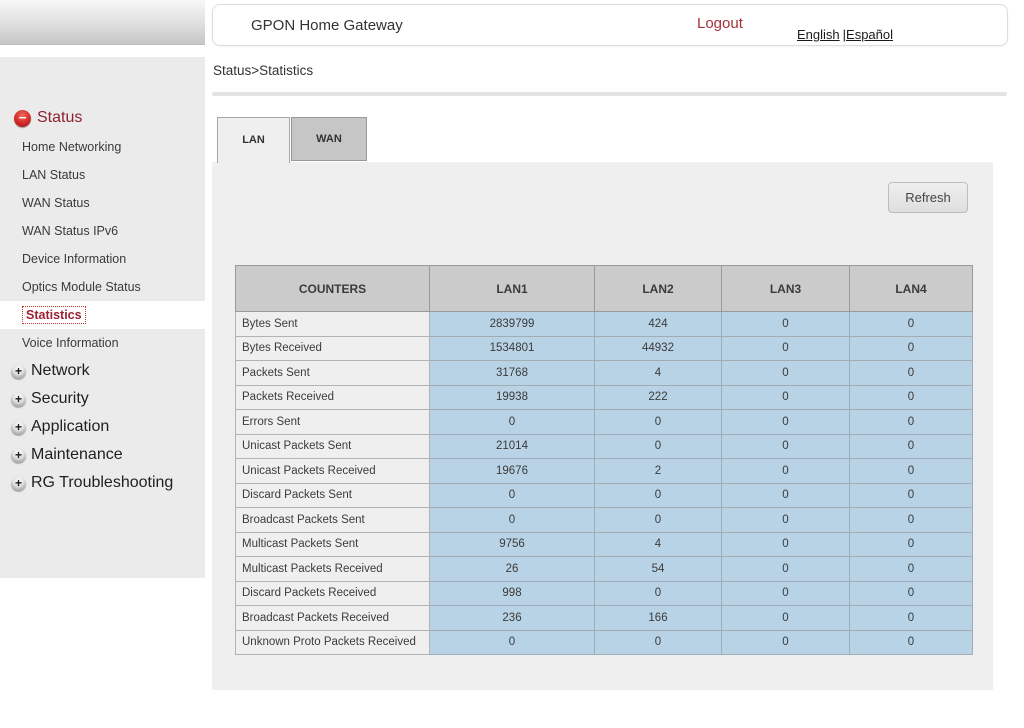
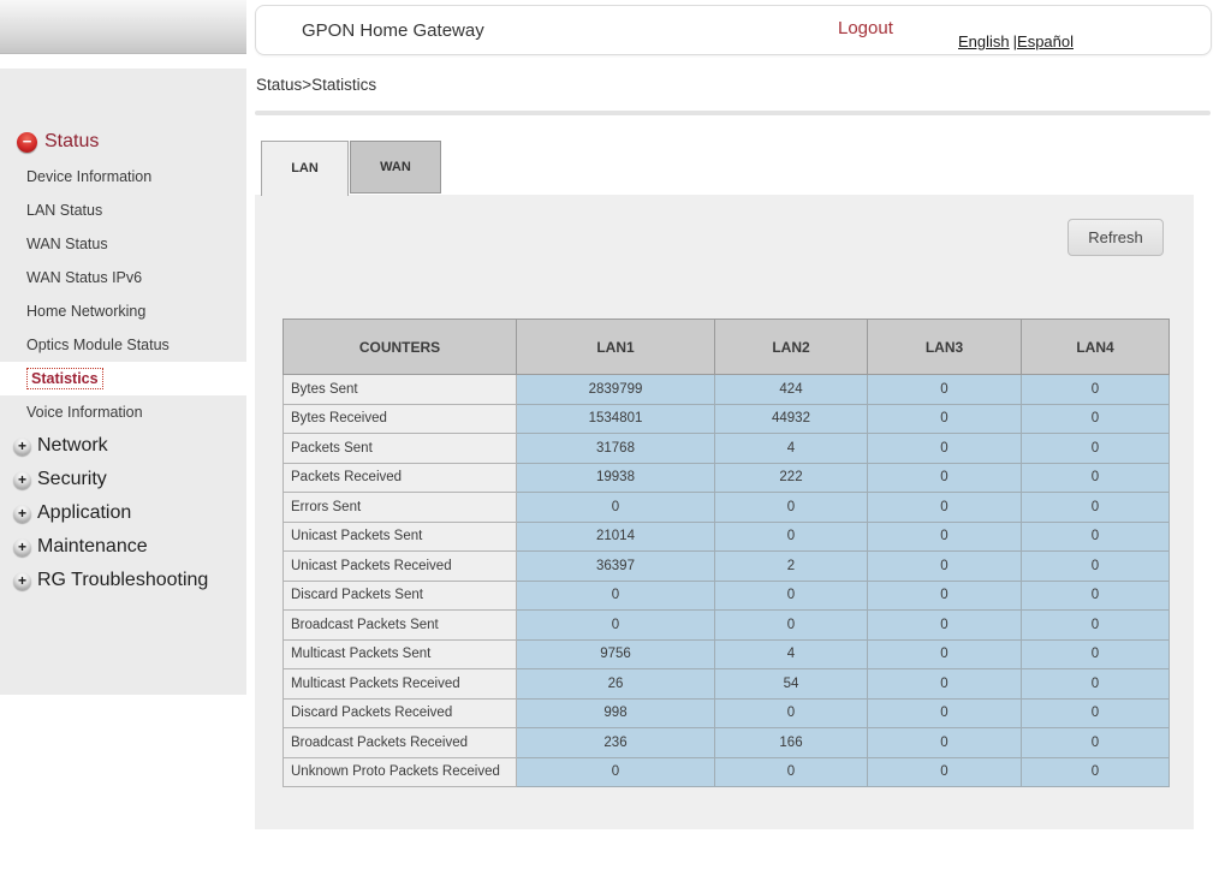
  GPON Home Gateway
  Logout
  English |Español
  −
  Status
- Home Networking
+ Device Information
  LAN Status
  WAN Status
  WAN Status IPv6
- Device Information
+ Home Networking
  Optics Module Status
  Statistics
  Voice Information
  +
  Network
  +
  Security
  +
  Application
  +
  Maintenance
  +
  RG Troubleshooting
  Status>Statistics
  LAN
  WAN
  Refresh
  COUNTERS	LAN1	LAN2	LAN3	LAN4
  Bytes Sent	2839799	424	0	0
  Bytes Received	1534801	44932	0	0
  Packets Sent	31768	4	0	0
  Packets Received	19938	222	0	0
  Errors Sent	0	0	0	0
  Unicast Packets Sent	21014	0	0	0
- Unicast Packets Received	19676	2	0	0
+ Unicast Packets Received	36397	2	0	0
  Discard Packets Sent	0	0	0	0
  Broadcast Packets Sent	0	0	0	0
  Multicast Packets Sent	9756	4	0	0
  Multicast Packets Received	26	54	0	0
  Discard Packets Received	998	0	0	0
  Broadcast Packets Received	236	166	0	0
  Unknown Proto Packets Received	0	0	0	0
